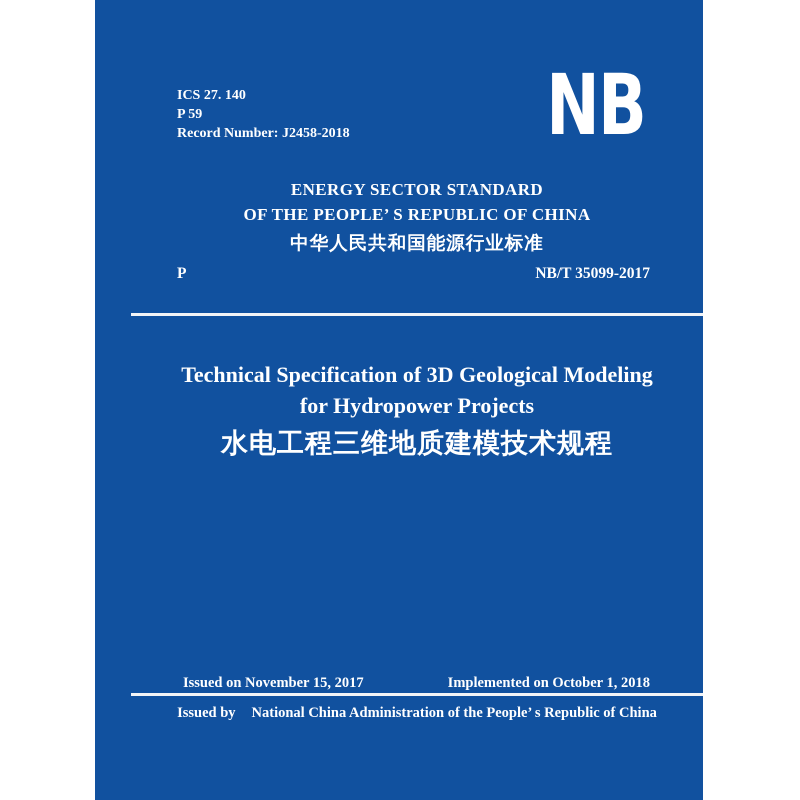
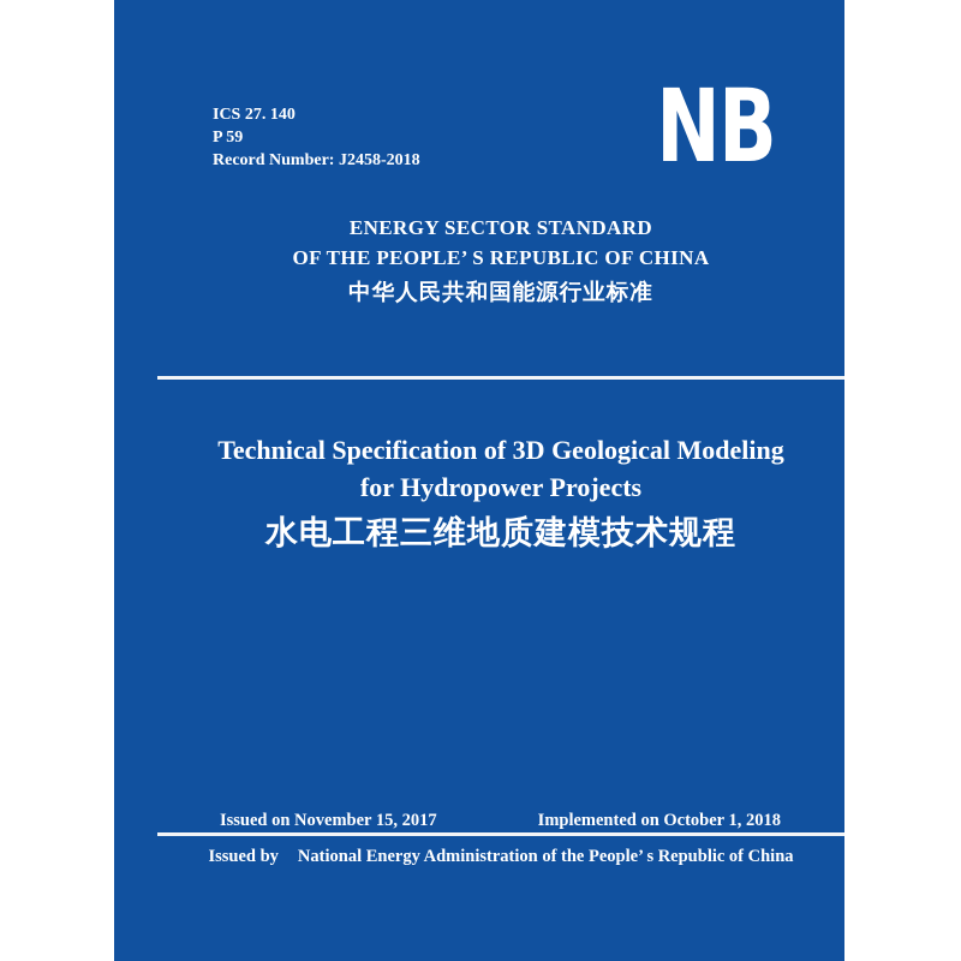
  ICS 27. 140
  P 59
  Record Number: J2458-2018
  NB
  ENERGY SECTOR STANDARD
  OF THE PEOPLE’ S REPUBLIC OF CHINA
  中华人民共和国能源行业标准
- P
- NB/T 35099-2017
  Technical Specification of 3D Geological Modeling
  for Hydropower Projects
  水电工程三维地质建模技术规程
  Issued on November 15, 2017
  Implemented on October 1, 2018
- Issued by National China Administration of the People’ s Republic of China
+ Issued by National Energy Administration of the People’ s Republic of China
